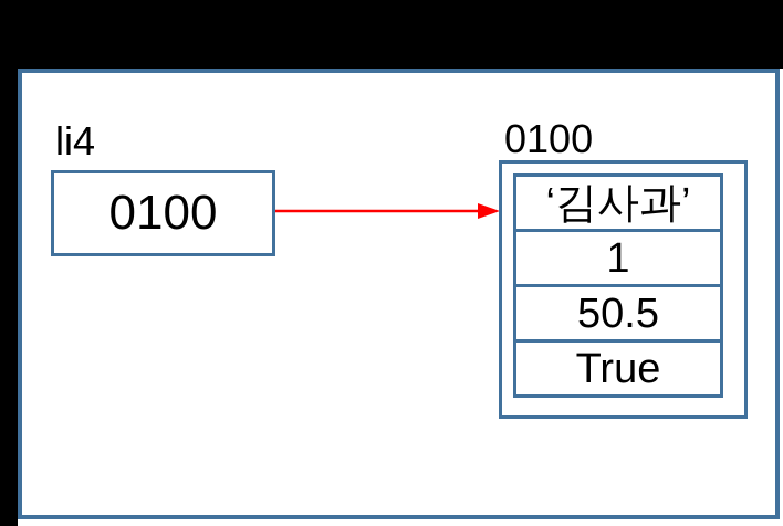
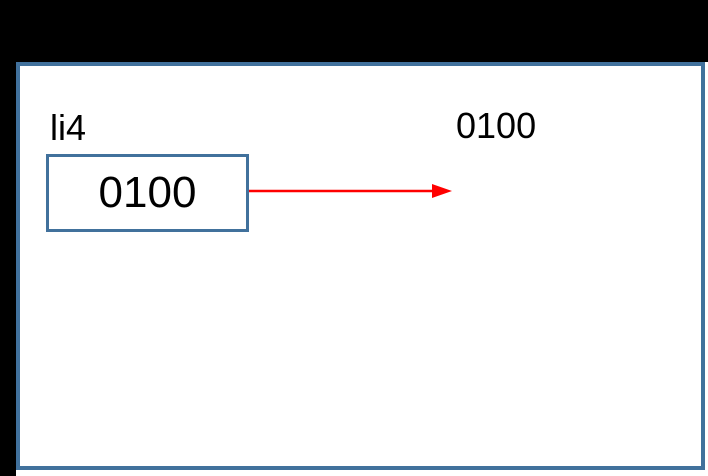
  li4
  0100
  0100
- ‘김사과’
- 1
- 50.5
- True
